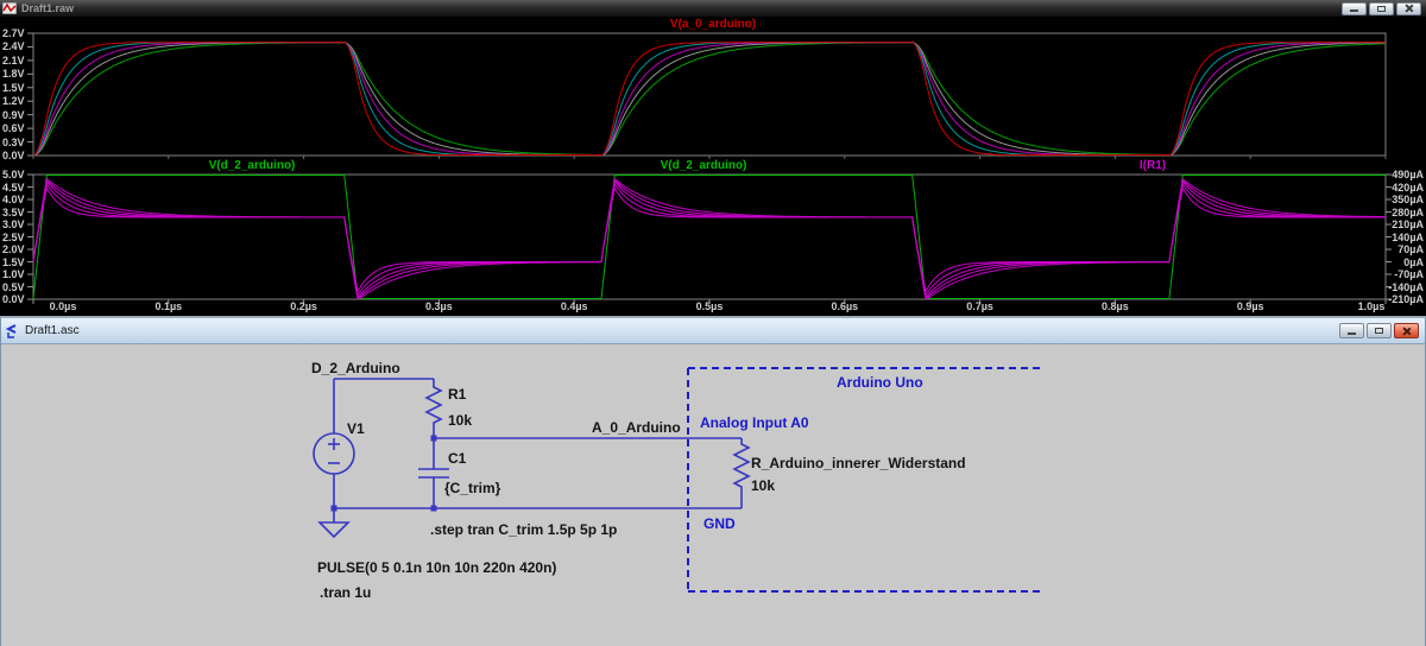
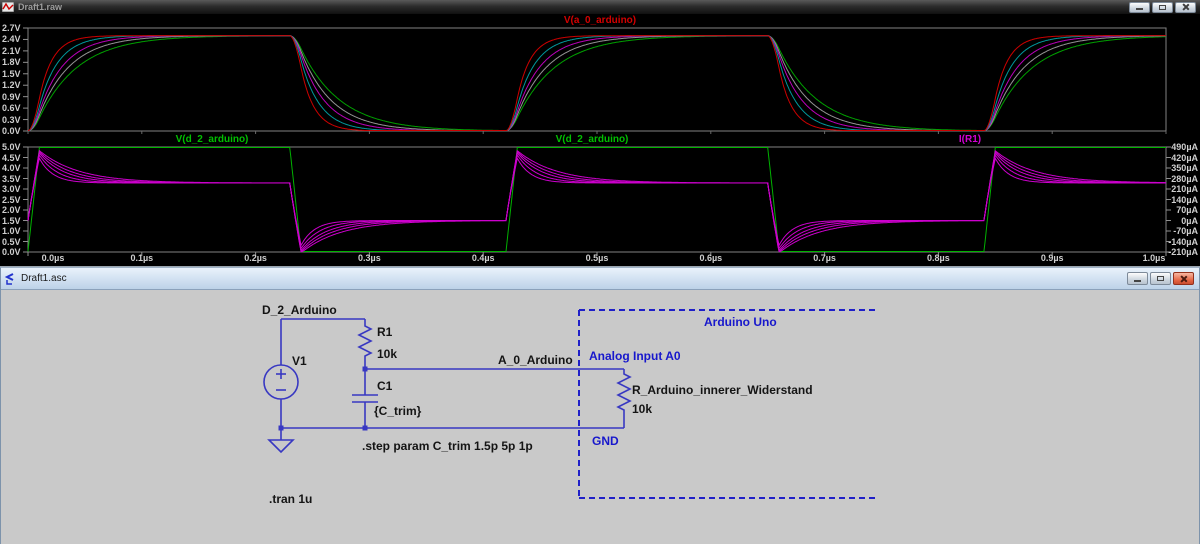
  Draft1.raw
  V(a_0_arduino)
  V(d_2_arduino)
  V(d_2_arduino)
  I(R1)
  2.7V
  2.4V
  2.1V
  1.8V
  1.5V
  1.2V
  0.9V
  0.6V
  0.3V
  0.0V
  5.0V
  490µA
  4.5V
  420µA
  4.0V
  350µA
  3.5V
  280µA
  3.0V
  210µA
  2.5V
  140µA
  2.0V
  70µA
  1.5V
  0µA
  1.0V
  -70µA
  0.5V
  -140µA
  0.0V
  -210µA
  0.0µs
  0.1µs
  0.2µs
  0.3µs
  0.4µs
  0.5µs
  0.6µs
  0.7µs
  0.8µs
  0.9µs
  1.0µs
  Draft1.asc
  D_2_Arduino
  V1
  R1
  10k
  C1
  {C_trim}
  A_0_Arduino
  Arduino Uno
  Analog Input A0
  R_Arduino_innerer_Widerstand
  10k
  GND
- .step tran C_trim 1.5p 5p 1p
+ .step param C_trim 1.5p 5p 1p
- PULSE(0 5 0.1n 10n 10n 220n 420n)
  .tran 1u
